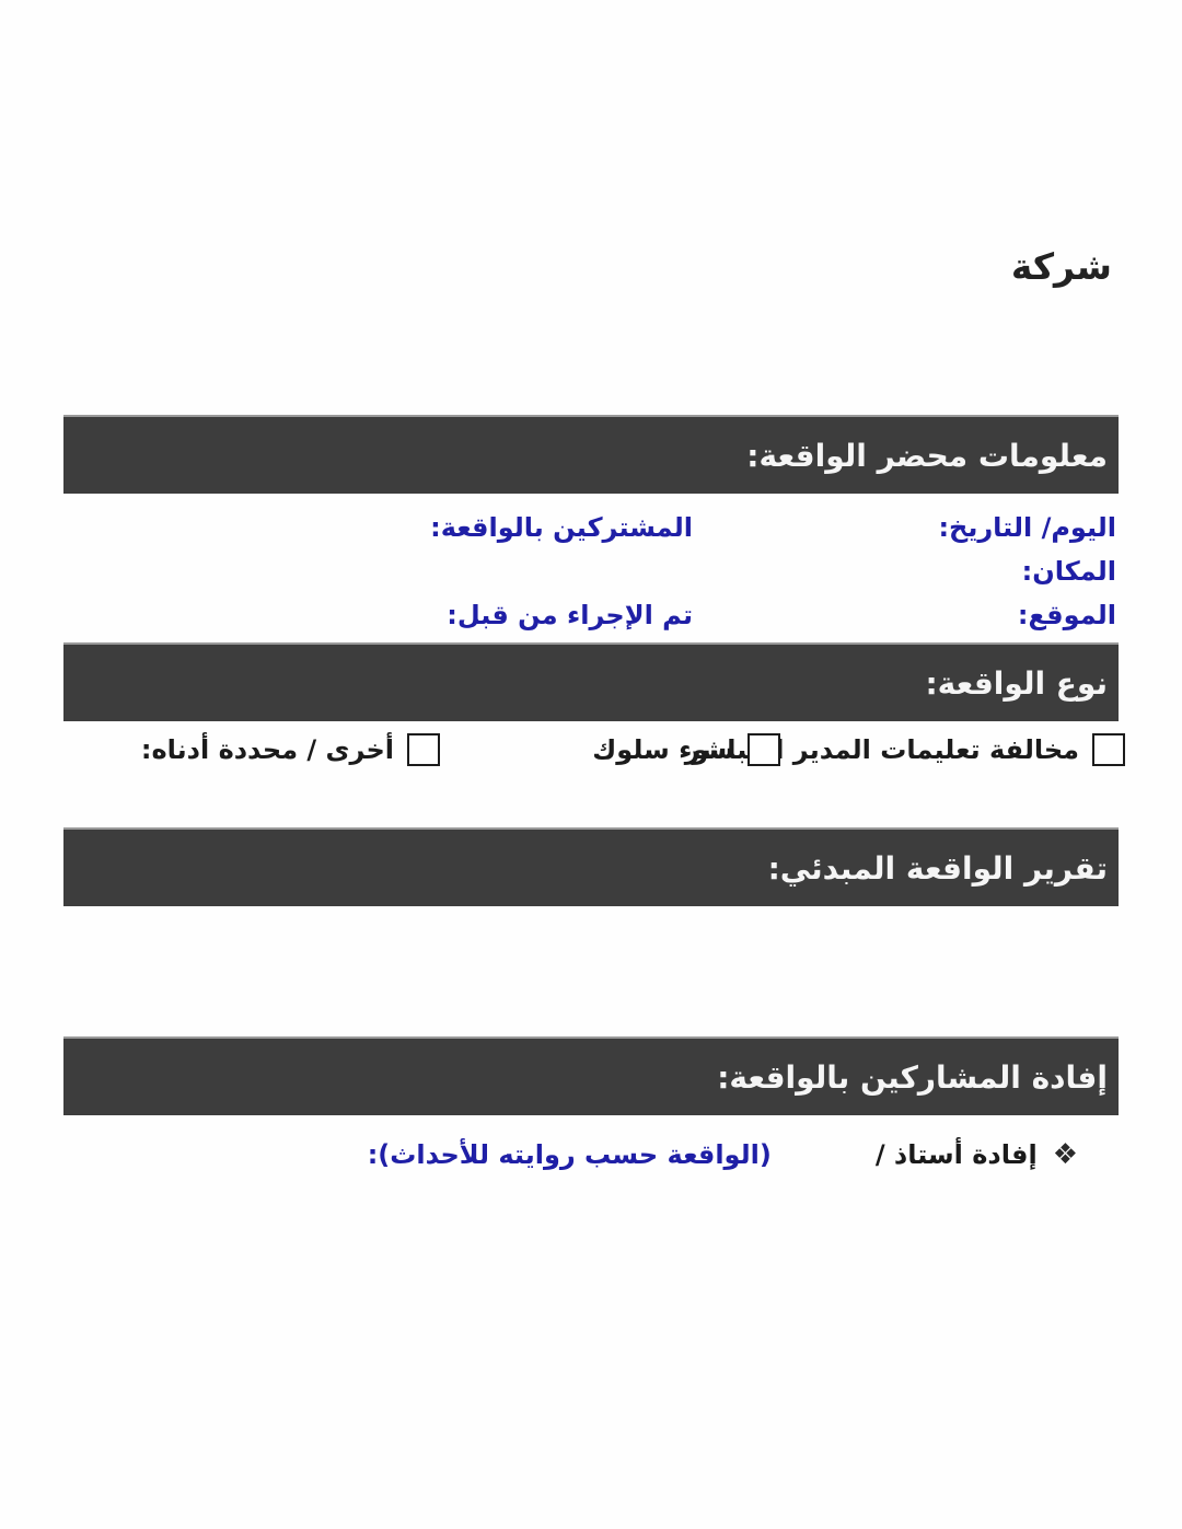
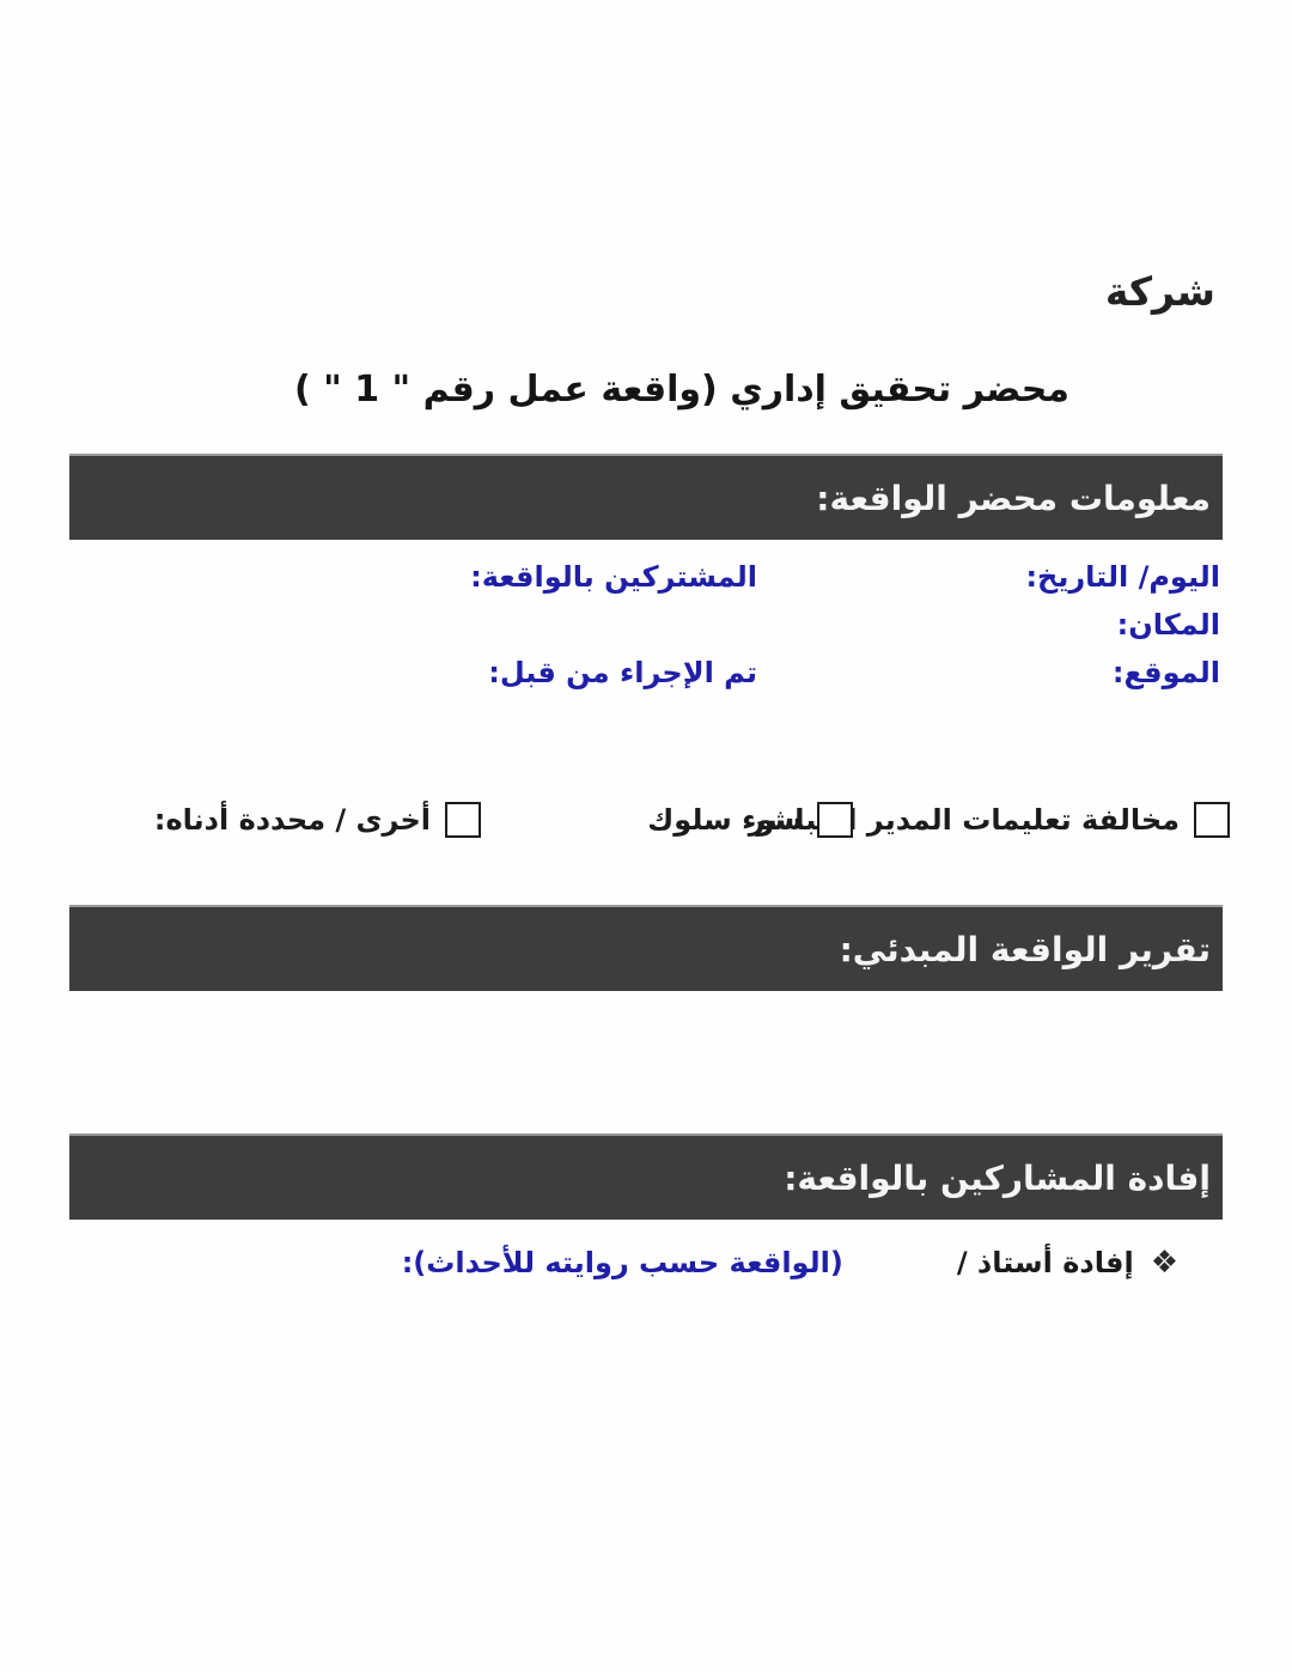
  شركة
+ محضر تحقيق إداري (واقعة عمل رقم " 1 " )
  معلومات محضر الواقعة:
  اليوم/ التاريخ:
  المشتركين بالواقعة:
  المكان:
  الموقع:
  تم الإجراء من قبل:
- نوع الواقعة:
  مخالفة تعليمات المديرباشر
  سوء سلوك
  أخرى / محددة أدناه:
  تقرير الواقعة المبدئي:
  إفادة المشاركين بالواقعة:
  ❖
  إفادة أستاذ /
  (الواقعة حسب روايته للأحداث):
